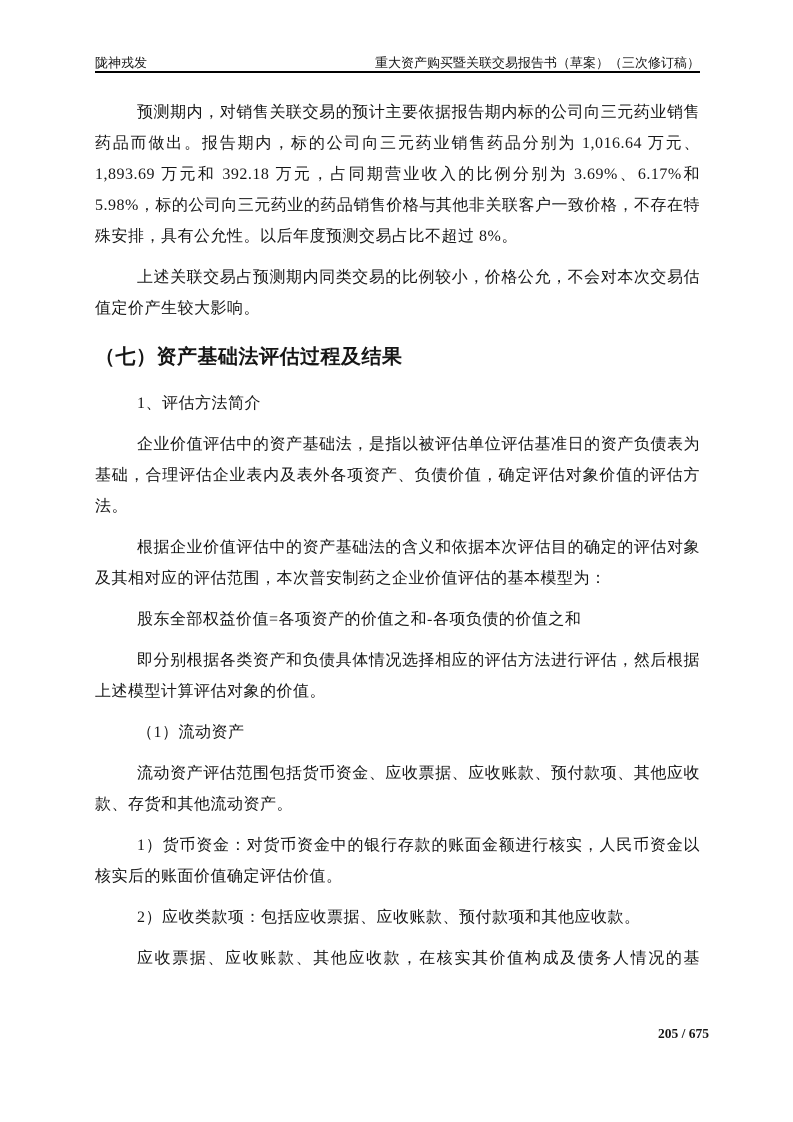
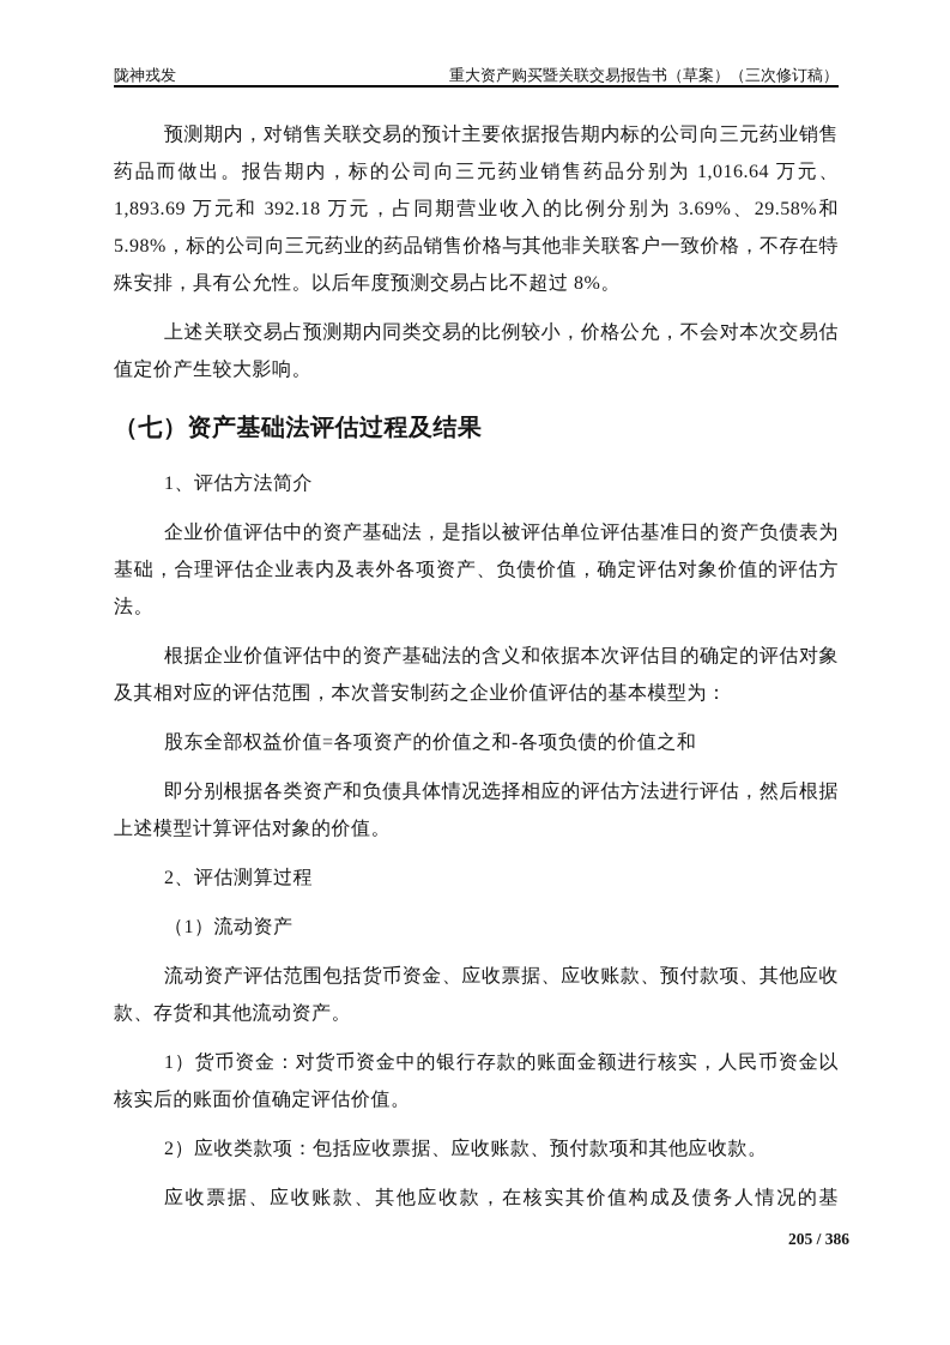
  陇神戎发
  重大资产购买暨关联交易报告书（草案）（三次修订稿）
- 预测期内，对销售关联交易的预计主要依据报告期内标的公司向三元药业销售药品而做出。报告期内，标的公司向三元药业销售药品分别为 1,016.64 万元、1,893.69 万元和 392.18 万元，占同期营业收入的比例分别为 3.69%、6.17%和 5.98%，标的公司向三元药业的药品销售价格与其他非关联客户一致价格，不存在特殊安排，具有公允性。以后年度预测交易占比不超过 8%。
+ 预测期内，对销售关联交易的预计主要依据报告期内标的公司向三元药业销售药品而做出。报告期内，标的公司向三元药业销售药品分别为 1,016.64 万元、1,893.69 万元和 392.18 万元，占同期营业收入的比例分别为 3.69%、29.58%和 5.98%，标的公司向三元药业的药品销售价格与其他非关联客户一致价格，不存在特殊安排，具有公允性。以后年度预测交易占比不超过 8%。
  上述关联交易占预测期内同类交易的比例较小，价格公允，不会对本次交易估值定价产生较大影响。
  （七）资产基础法评估过程及结果
  1、评估方法简介
  企业价值评估中的资产基础法，是指以被评估单位评估基准日的资产负债表为基础，合理评估企业表内及表外各项资产、负债价值，确定评估对象价值的评估方法。
  根据企业价值评估中的资产基础法的含义和依据本次评估目的确定的评估对象及其相对应的评估范围，本次普安制药之企业价值评估的基本模型为：
  股东全部权益价值=各项资产的价值之和-各项负债的价值之和
  即分别根据各类资产和负债具体情况选择相应的评估方法进行评估，然后根据上述模型计算评估对象的价值。
+ 2、评估测算过程
  （1）流动资产
  流动资产评估范围包括货币资金、应收票据、应收账款、预付款项、其他应收款、存货和其他流动资产。
  1）货币资金：对货币资金中的银行存款的账面金额进行核实，人民币资金以核实后的账面价值确定评估价值。
  2）应收类款项：包括应收票据、应收账款、预付款项和其他应收款。
  应收票据、应收账款、其他应收款，在核实其价值构成及债务人情况的基
- 205 / 675
+ 205 / 386
